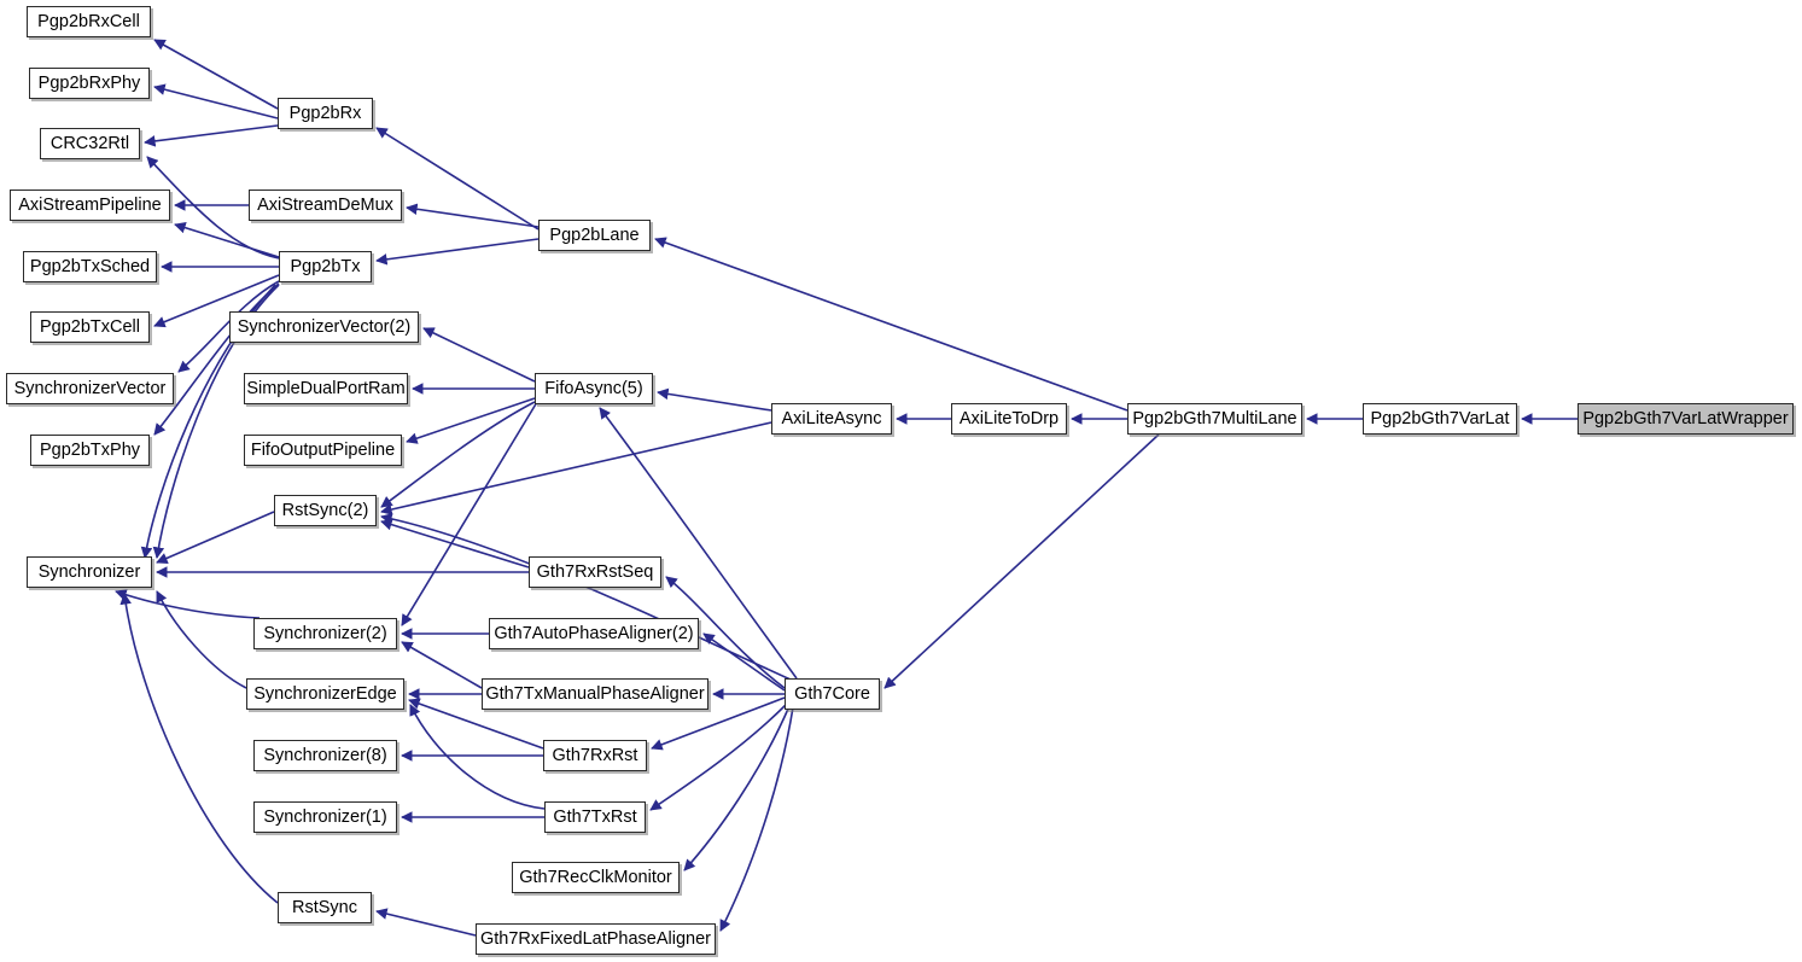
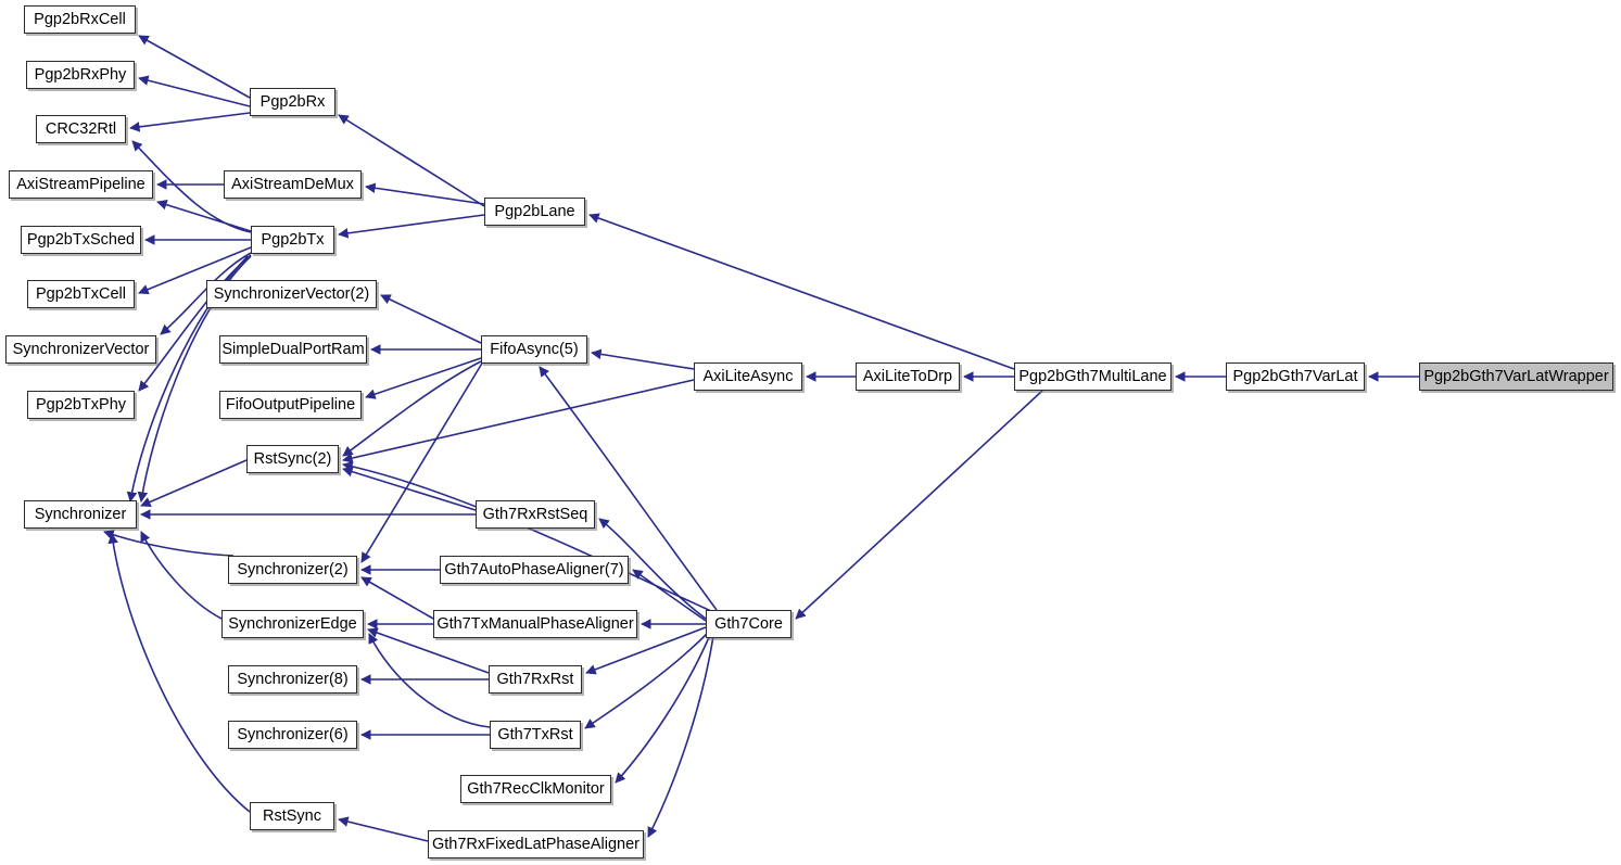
  Pgp2bRxCell
  Pgp2bRxPhy
  CRC32Rtl
  Pgp2bRx
  AxiStreamPipeline
  AxiStreamDeMux
  Pgp2bLane
  Pgp2bTxSched
  Pgp2bTx
  Pgp2bTxCell
  SynchronizerVector(2)
  SynchronizerVector
  SimpleDualPortRam
  FifoAsync(5)
  AxiLiteAsync
  AxiLiteToDrp
  Pgp2bGth7MultiLane
  Pgp2bGth7VarLat
  Pgp2bGth7VarLatWrapper
  Pgp2bTxPhy
  FifoOutputPipeline
  RstSync(2)
  Synchronizer
  Gth7RxRstSeq
  Synchronizer(2)
- Gth7AutoPhaseAligner(2)
+ Gth7AutoPhaseAligner(7)
  SynchronizerEdge
  Gth7TxManualPhaseAligner
  Gth7Core
  Synchronizer(8)
  Gth7RxRst
- Synchronizer(1)
+ Synchronizer(6)
  Gth7TxRst
  Gth7RecClkMonitor
  RstSync
  Gth7RxFixedLatPhaseAligner
